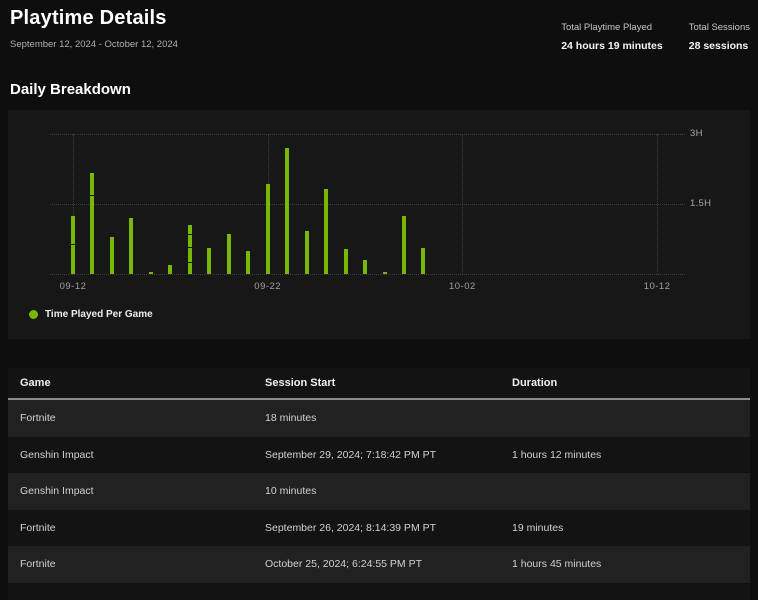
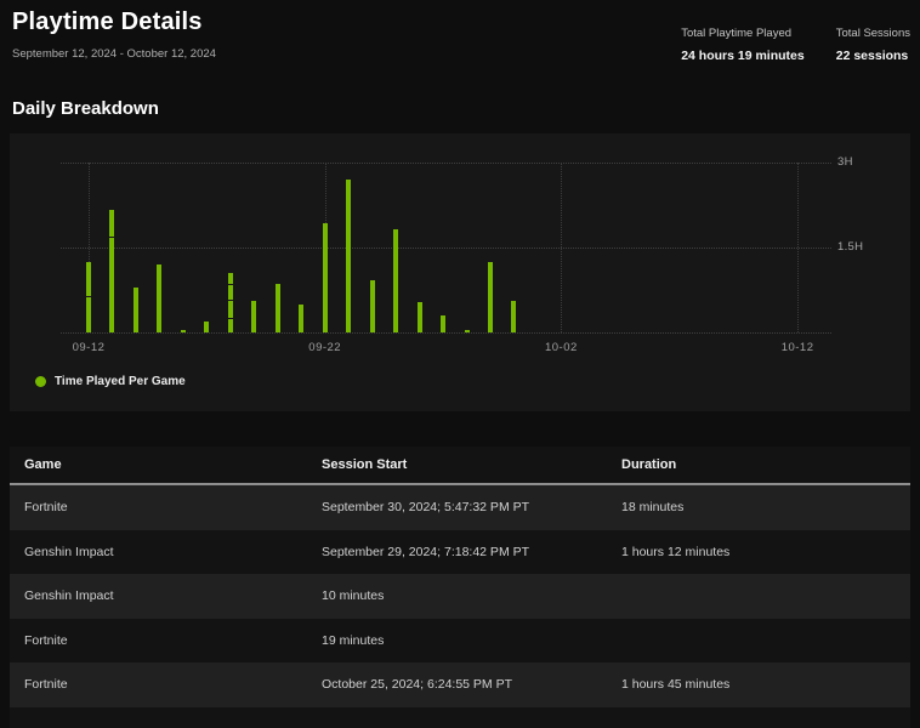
  Playtime Details
  September 12, 2024 - October 12, 2024
  Total Playtime Played
  24 hours 19 minutes
  Total Sessions
- 28 sessions
+ 22 sessions
  Daily Breakdown
  3H
  1.5H
  09-12
  09-22
  10-02
  10-12
  Time Played Per Game
  Game
  Session Start
  Duration
  Fortnite
+ September 30, 2024; 5:47:32 PM PT
  18 minutes
  Genshin Impact
  September 29, 2024; 7:18:42 PM PT
  1 hours 12 minutes
  Genshin Impact
  10 minutes
  Fortnite
- September 26, 2024; 8:14:39 PM PT
  19 minutes
  Fortnite
  October 25, 2024; 6:24:55 PM PT
  1 hours 45 minutes
